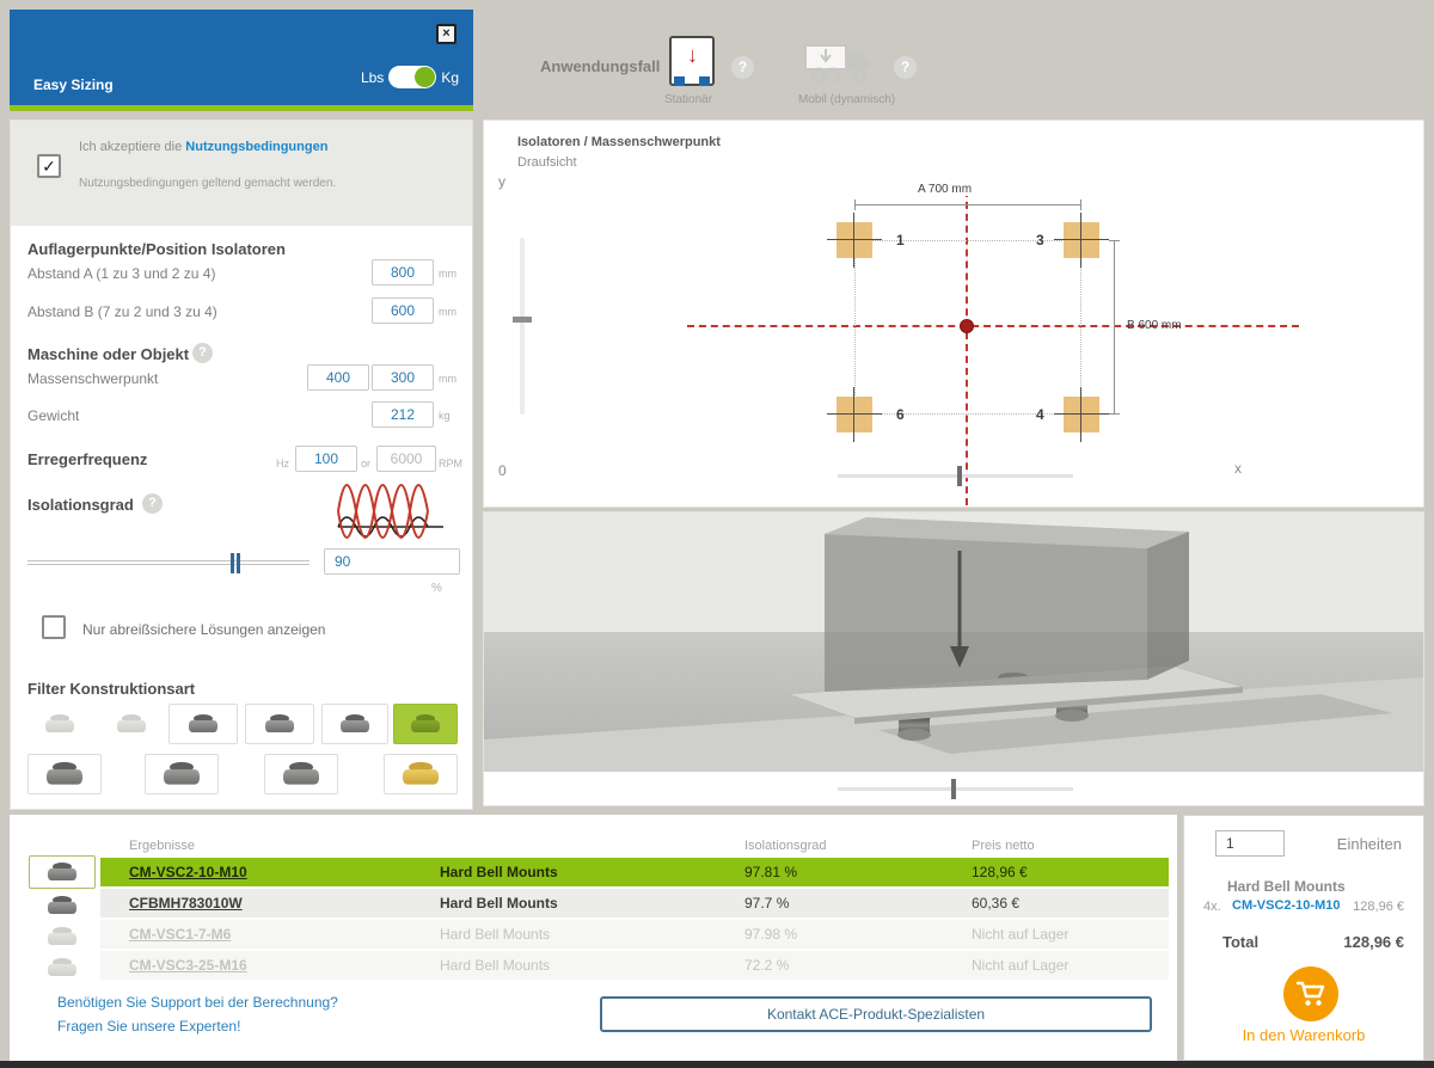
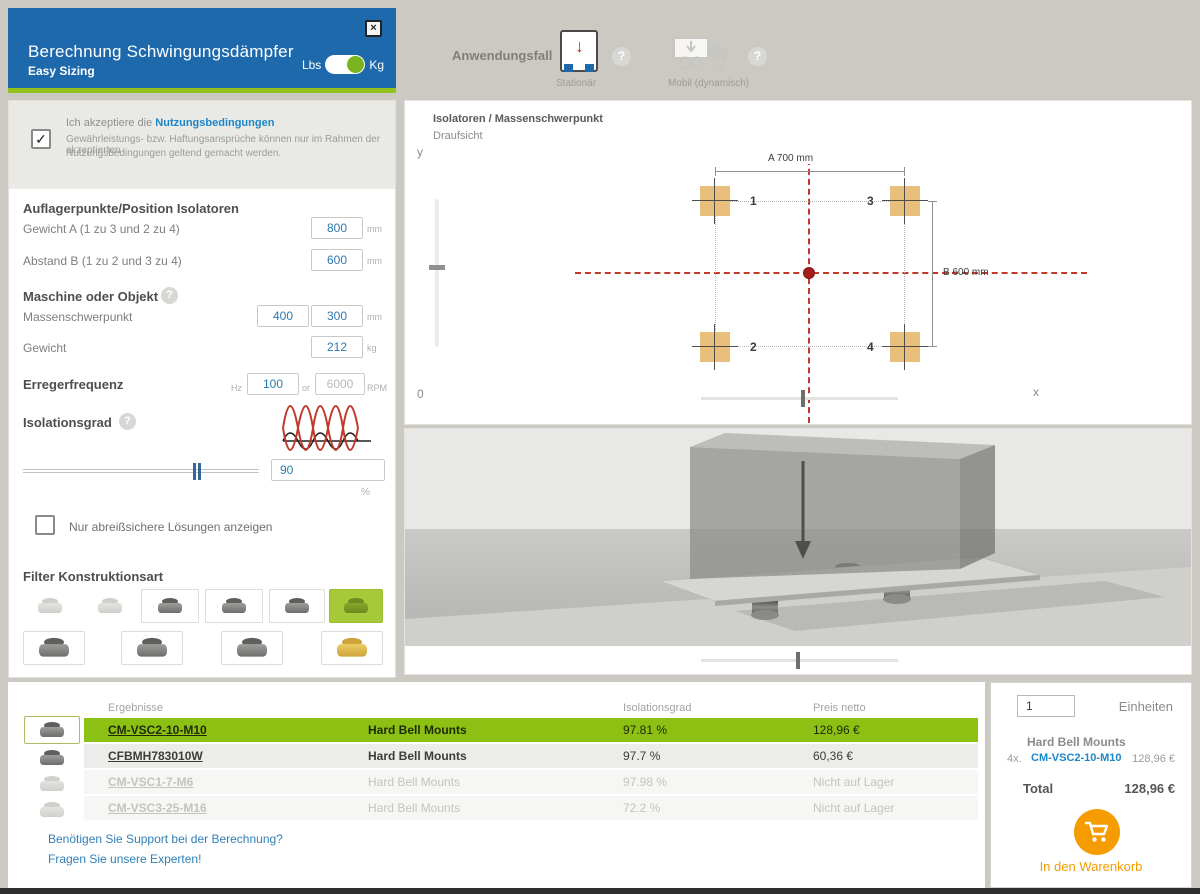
+ Berechnung Schwingungsdämpfer
  Easy Sizing
  ×
  Lbs
  Kg
  Anwendungsfall
  ↓
  Stationär
  ?
  Mobil (dynamisch)
  ?
  ✓
  Ich akzeptiere die Nutzungsbedingungen
+ Gewährleistungs- bzw. Haftungsansprüche können nur im Rahmen der akzeptierten
  Nutzungsbedingungen geltend gemacht werden.
  Auflagerpunkte/Position Isolatoren
- Abstand A (1 zu 3 und 2 zu 4)
+ Gewicht A (1 zu 3 und 2 zu 4)
  800
  mm
- Abstand B (7 zu 2 und 3 zu 4)
+ Abstand B (1 zu 2 und 3 zu 4)
  600
  mm
  Maschine oder Objekt
  ?
  Massenschwerpunkt
  400
  300
  mm
  Gewicht
  212
  kg
  Erregerfrequenz
  Hz
  100
  or
  6000
  RPM
  Isolationsgrad
  ?
  90
  %
  Nur abreißsichere Lösungen anzeigen
  Filter Konstruktionsart
  Isolatoren / Massenschwerpunkt
  Draufsicht
  y
  A 700 mm
  B 600 mm
  1
  3
- 6
+ 2
  4
  0
  x
  Ergebnisse
  Isolationsgrad
  Preis netto
  CM-VSC2-10-M10
  Hard Bell Mounts
  97.81 %
  128,96 €
  CFBMH783010W
  Hard Bell Mounts
  97.7 %
  60,36 €
  CM-VSC1-7-M6
  Hard Bell Mounts
  97.98 %
  Nicht auf Lager
  CM-VSC3-25-M16
  Hard Bell Mounts
  72.2 %
  Nicht auf Lager
  Benötigen Sie Support bei der Berechnung?
  Fragen Sie unsere Experten!
- Kontakt ACE-Produkt-Spezialisten
  1
  Einheiten
  Hard Bell Mounts
  4x.
  CM-VSC2-10-M10
  128,96 €
  Total
  128,96 €
  In den Warenkorb
